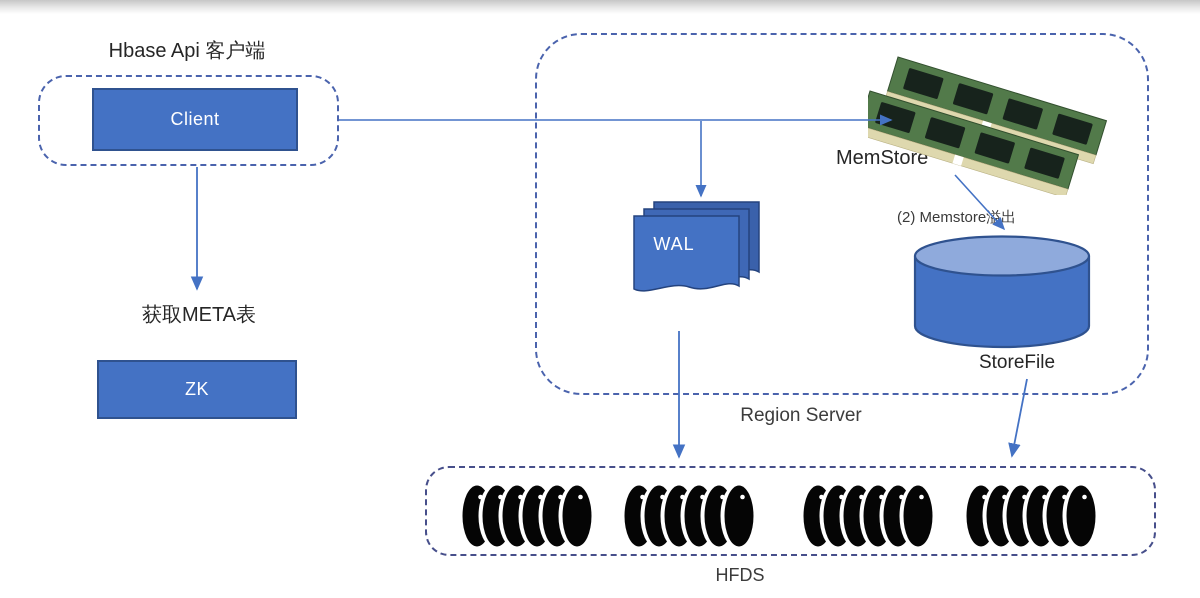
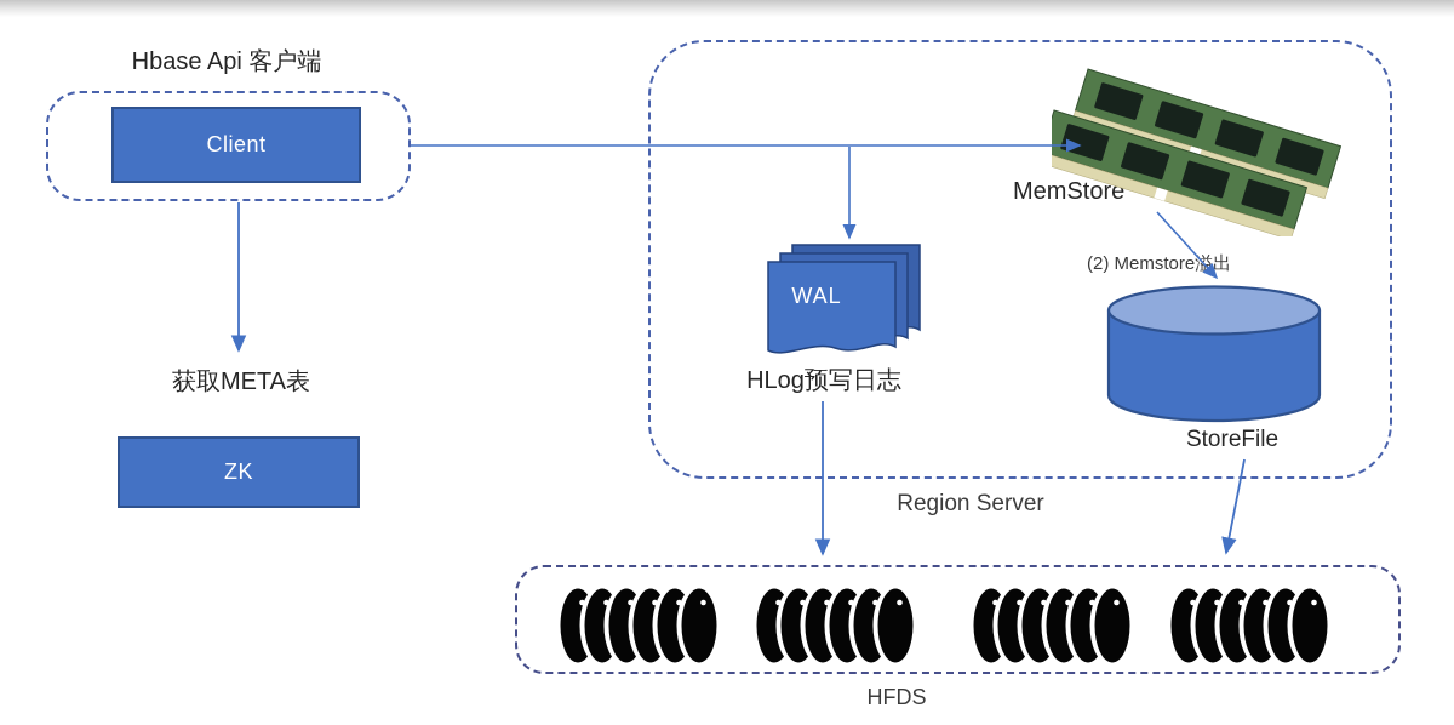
  Hbase Api 客户端
  Client
  获取META表
  ZK
  MemStore
  (2) Memstore出
+ HLog预写日志
  StoreFile
  Region Server
  WAL
  HFDS
